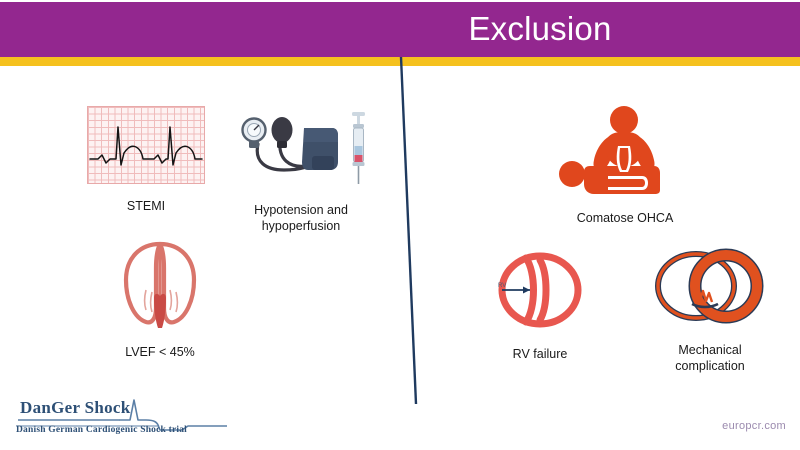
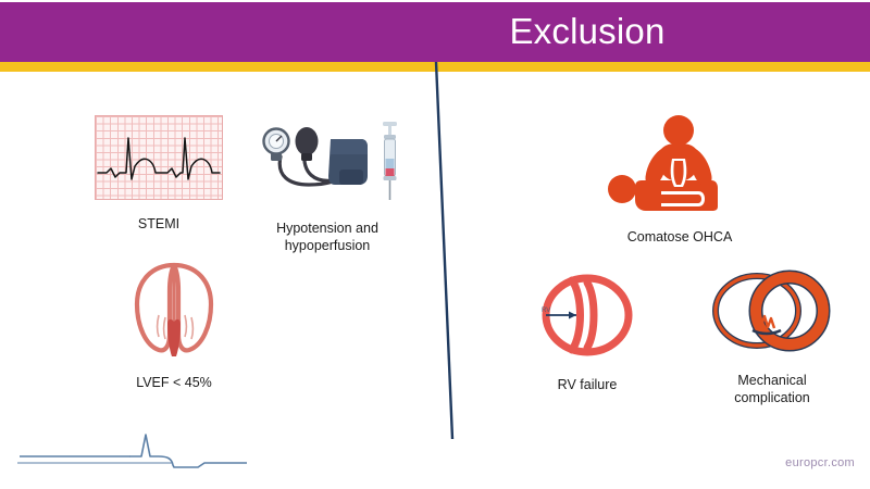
  Exclusion
  STEMI
  Hypotension and
  hypoperfusion
  LVEF < 45%
  Comatose OHCA
  RV failure
  Mechanical
  complication
- DanGer Shock
- Danish German Cardiogenic Shock trial
  europcr.com
